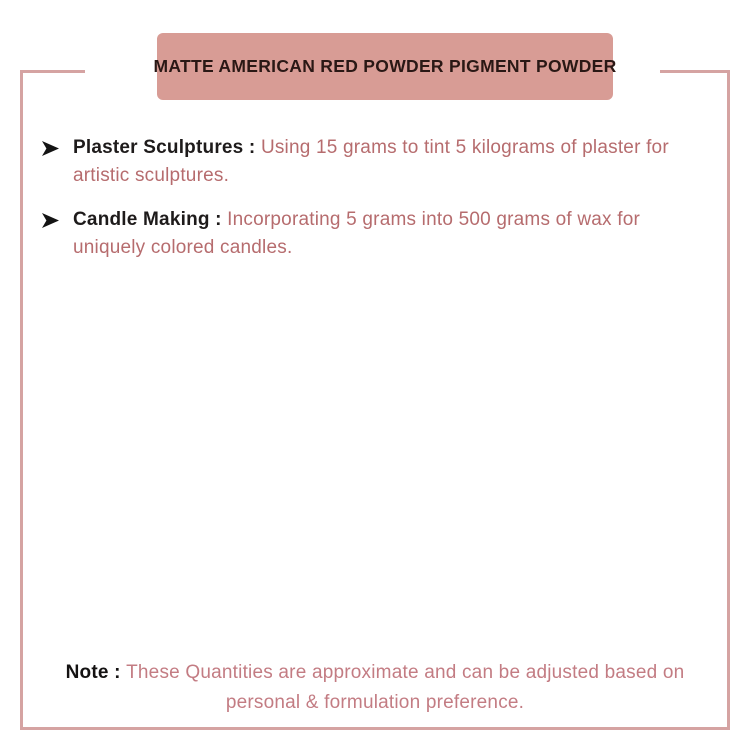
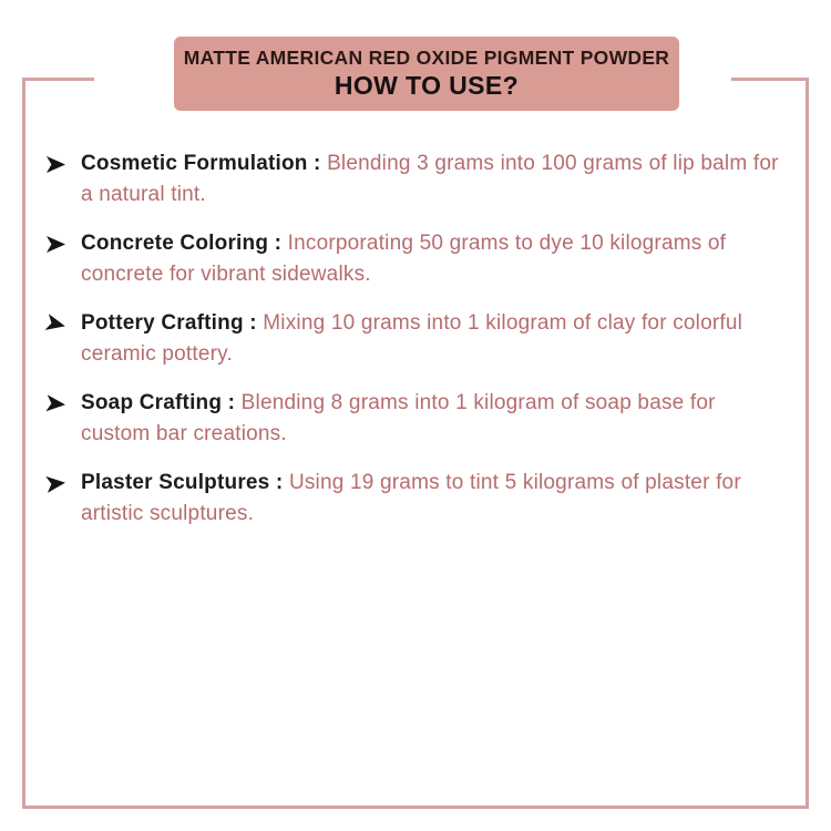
- MATTE AMERICAN RED POWDER PIGMENT POWDER
+ MATTE AMERICAN RED OXIDE PIGMENT POWDER
+ HOW TO USE?
+ Cosmetic Formulation : Blending 3 grams into 100 grams of lip balm for a natural tint.
+ Concrete Coloring : Incorporating 50 grams to dye 10 kilograms of concrete for vibrant sidewalks.
+ Pottery Crafting : Mixing 10 grams into 1 kilogram of clay for colorful ceramic pottery.
+ Soap Crafting : Blending 8 grams into 1 kilogram of soap base for custom bar creations.
- Plaster Sculptures : Using 15 grams to tint 5 kilograms of plaster for artistic sculptures.
+ Plaster Sculptures : Using 19 grams to tint 5 kilograms of plaster for artistic sculptures.
- Candle Making : Incorporating 5 grams into 500 grams of wax for uniquely colored candles.
- Note : These Quantities are approximate and can be adjusted based on personal & formulation preference.
